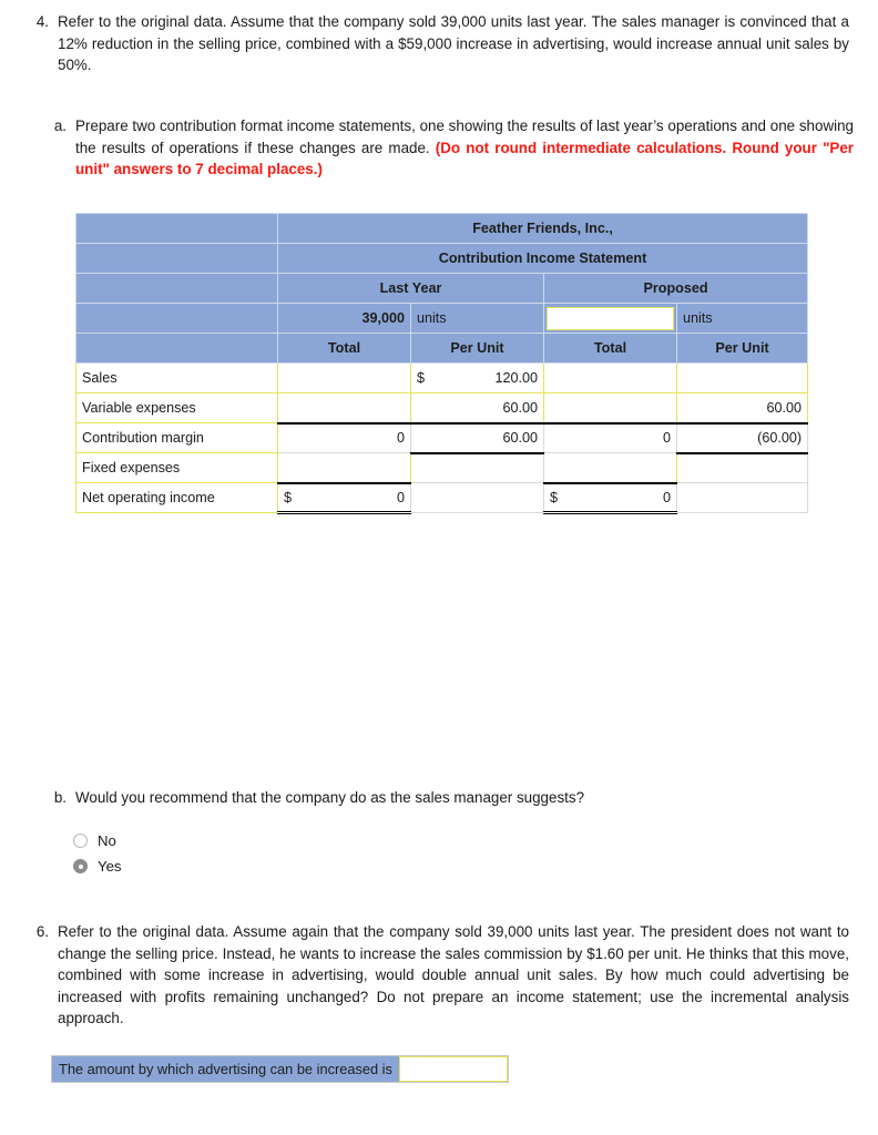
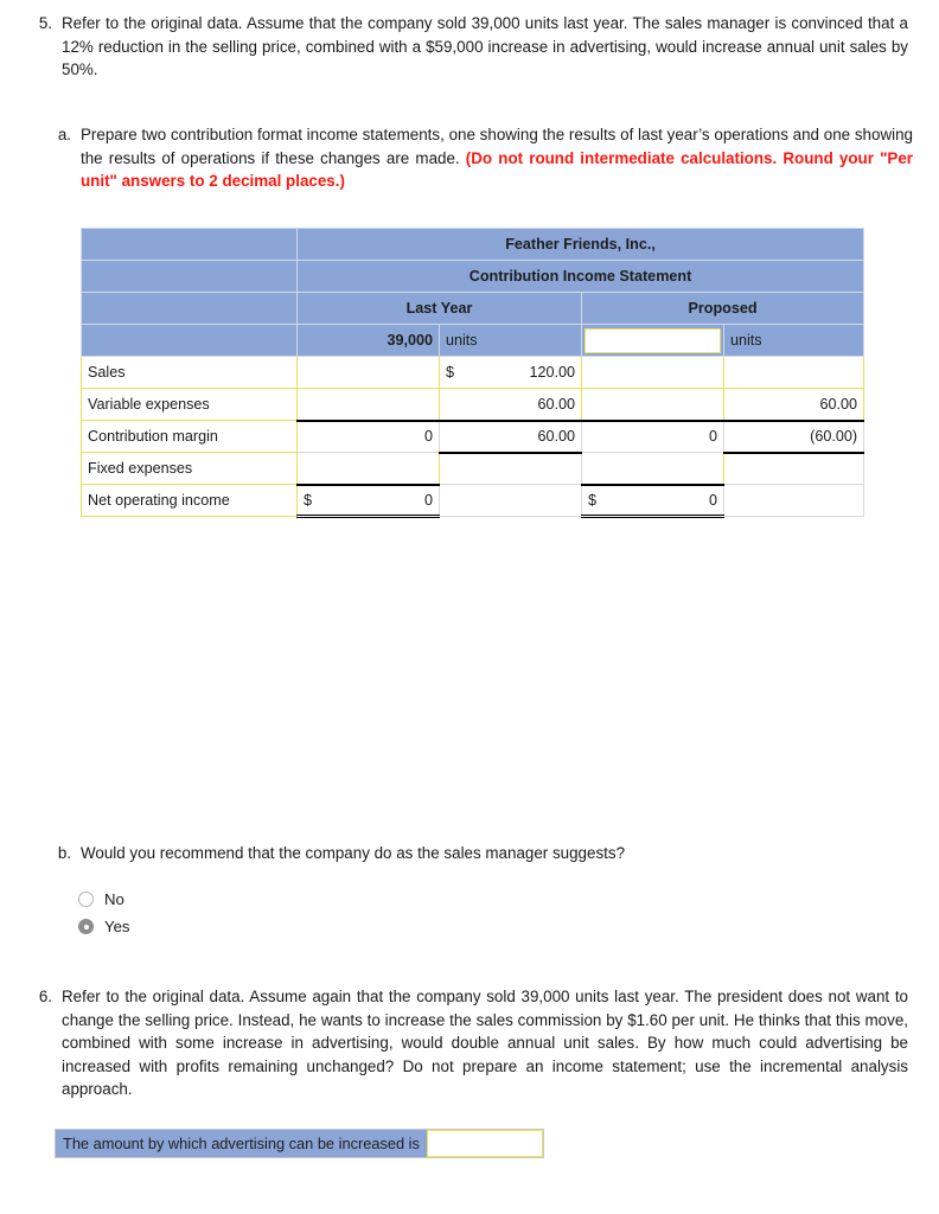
- 4.
+ 5.
  Refer to the original data. Assume that the company sold 39,000 units last year. The sales manager is convinced that a 12% reduction in the selling price, combined with a $59,000 increase in advertising, would increase annual unit sales by 50%.
  a.
- Prepare two contribution format income statements, one showing the results of last year’s operations and one showing the results of operations if these changes are made. (Do not round intermediate calculations. Round your "Per unit" answers to 7 decimal places.)
+ Prepare two contribution format income statements, one showing the results of last year’s operations and one showing the results of operations if these changes are made. (Do not round intermediate calculations. Round your "Per unit" answers to 2 decimal places.)
  	Feather Friends, Inc.,
  	Contribution Income Statement
  	Last Year	Proposed
  	39,000	units		units
- 	Total	Per Unit	Total	Per Unit
  Sales		$ 120.00
  Variable expenses		60.00		60.00
  Contribution margin	0	60.00	0	(60.00)
  Fixed expenses
  Net operating income	$ 0		$ 0
  b.
  Would you recommend that the company do as the sales manager suggests?
  No
  Yes
  6.
  Refer to the original data. Assume again that the company sold 39,000 units last year. The president does not want to change the selling price. Instead, he wants to increase the sales commission by $1.60 per unit. He thinks that this move, combined with some increase in advertising, would double annual unit sales. By how much could advertising be increased with profits remaining unchanged? Do not prepare an income statement; use the incremental analysis approach.
  The amount by which advertising can be increased is
